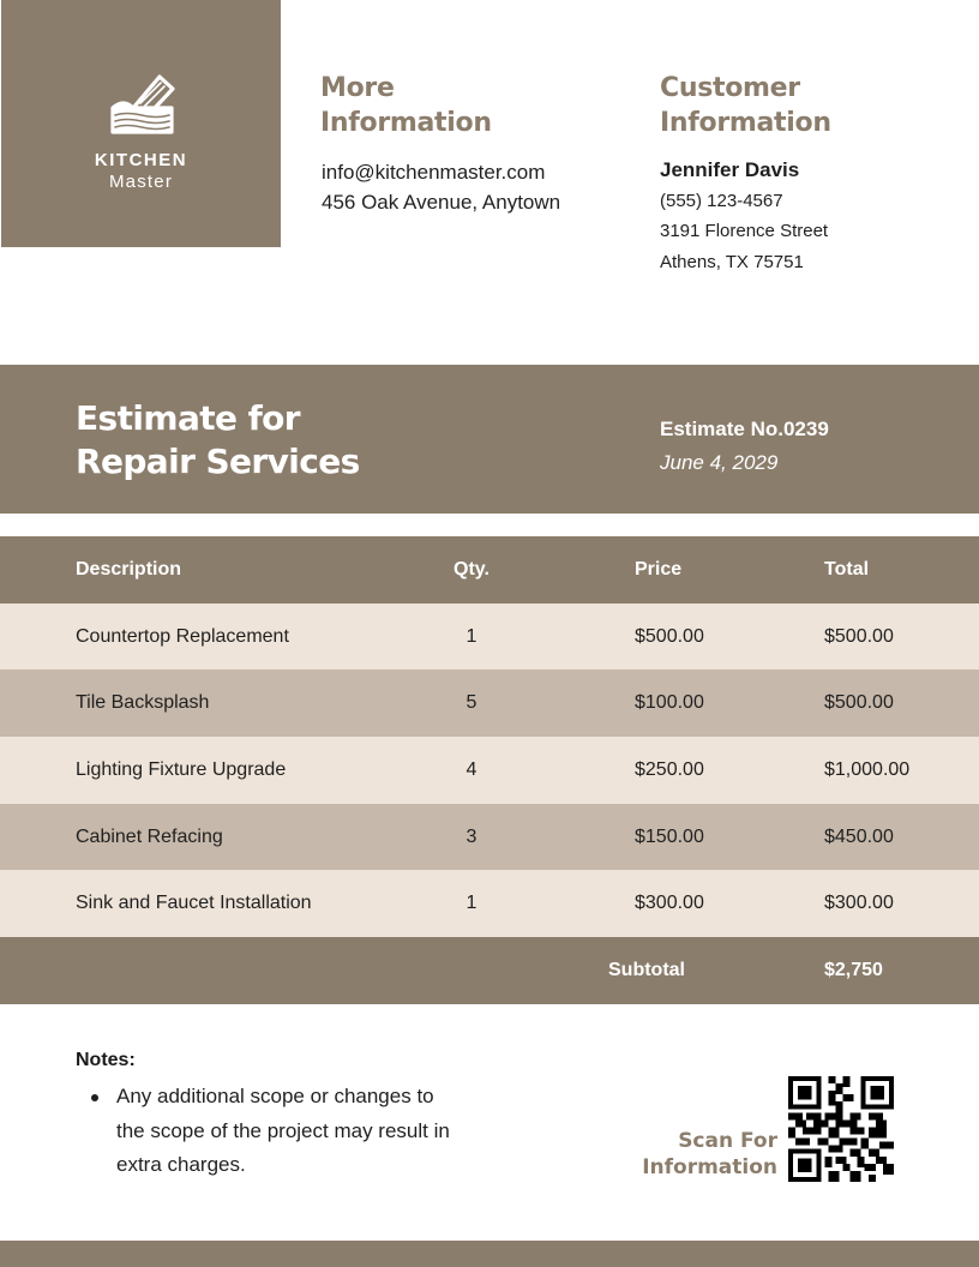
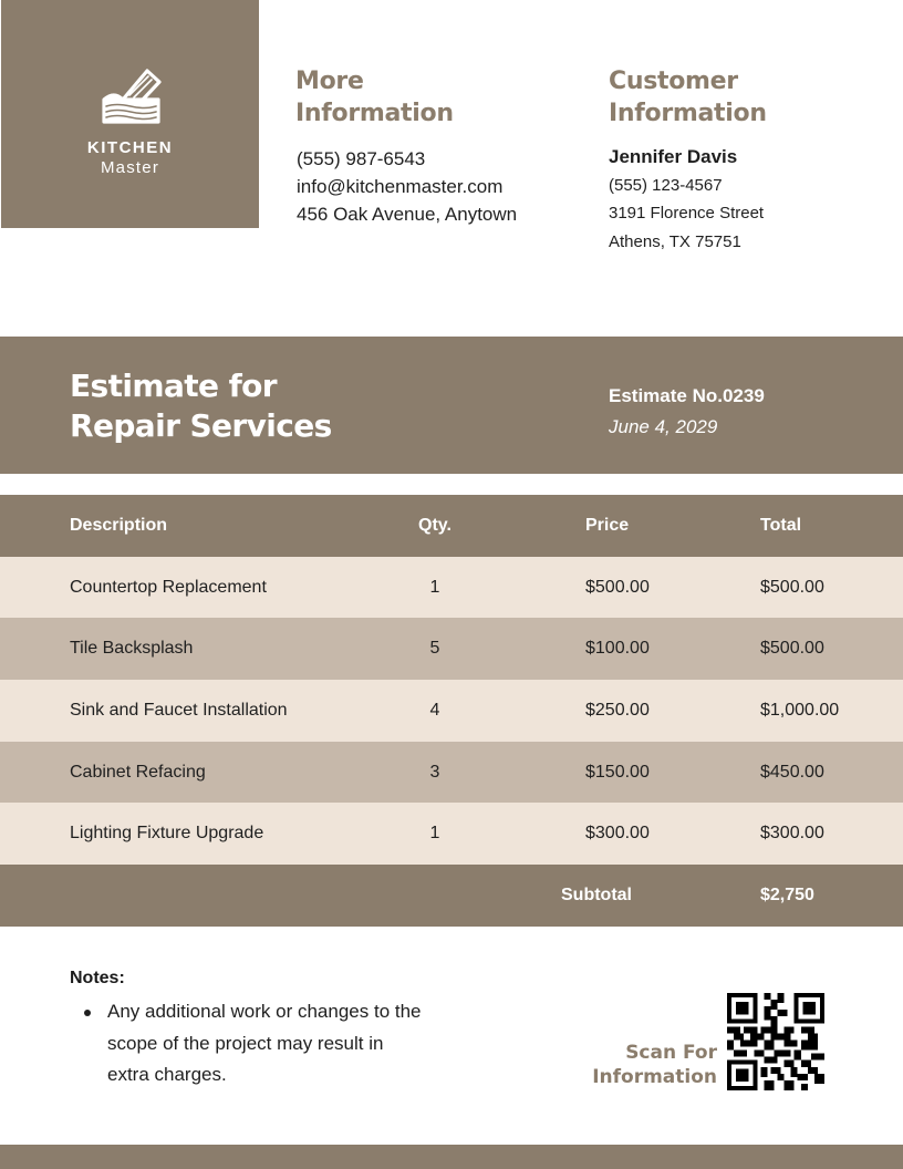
  KITCHEN
  Master
  More
  Information
+ (555) 987-6543
  info@kitchenmaster.com
  456 Oak Avenue, Anytown
  Customer
  Information
  Jennifer Davis
  (555) 123-4567
  3191 Florence Street
  Athens, TX 75751
  Estimate for
  Repair Services
  Estimate No.0239
  June 4, 2029
  Description
  Qty.
  Price
  Total
  Countertop Replacement
  1
  $500.00
  $500.00
  Tile Backsplash
  5
  $100.00
  $500.00
- Lighting Fixture Upgrade
+ Sink and Faucet Installation
  4
  $250.00
  $1,000.00
  Cabinet Refacing
  3
  $150.00
  $450.00
- Sink and Faucet Installation
+ Lighting Fixture Upgrade
  1
  $300.00
  $300.00
  Subtotal
  $2,750
  Notes:
- Any additional scope or changes to the scope of the project may result in extra charges.
+ Any additional work or changes to the scope of the project may result in extra charges.
  Scan For
  Information
